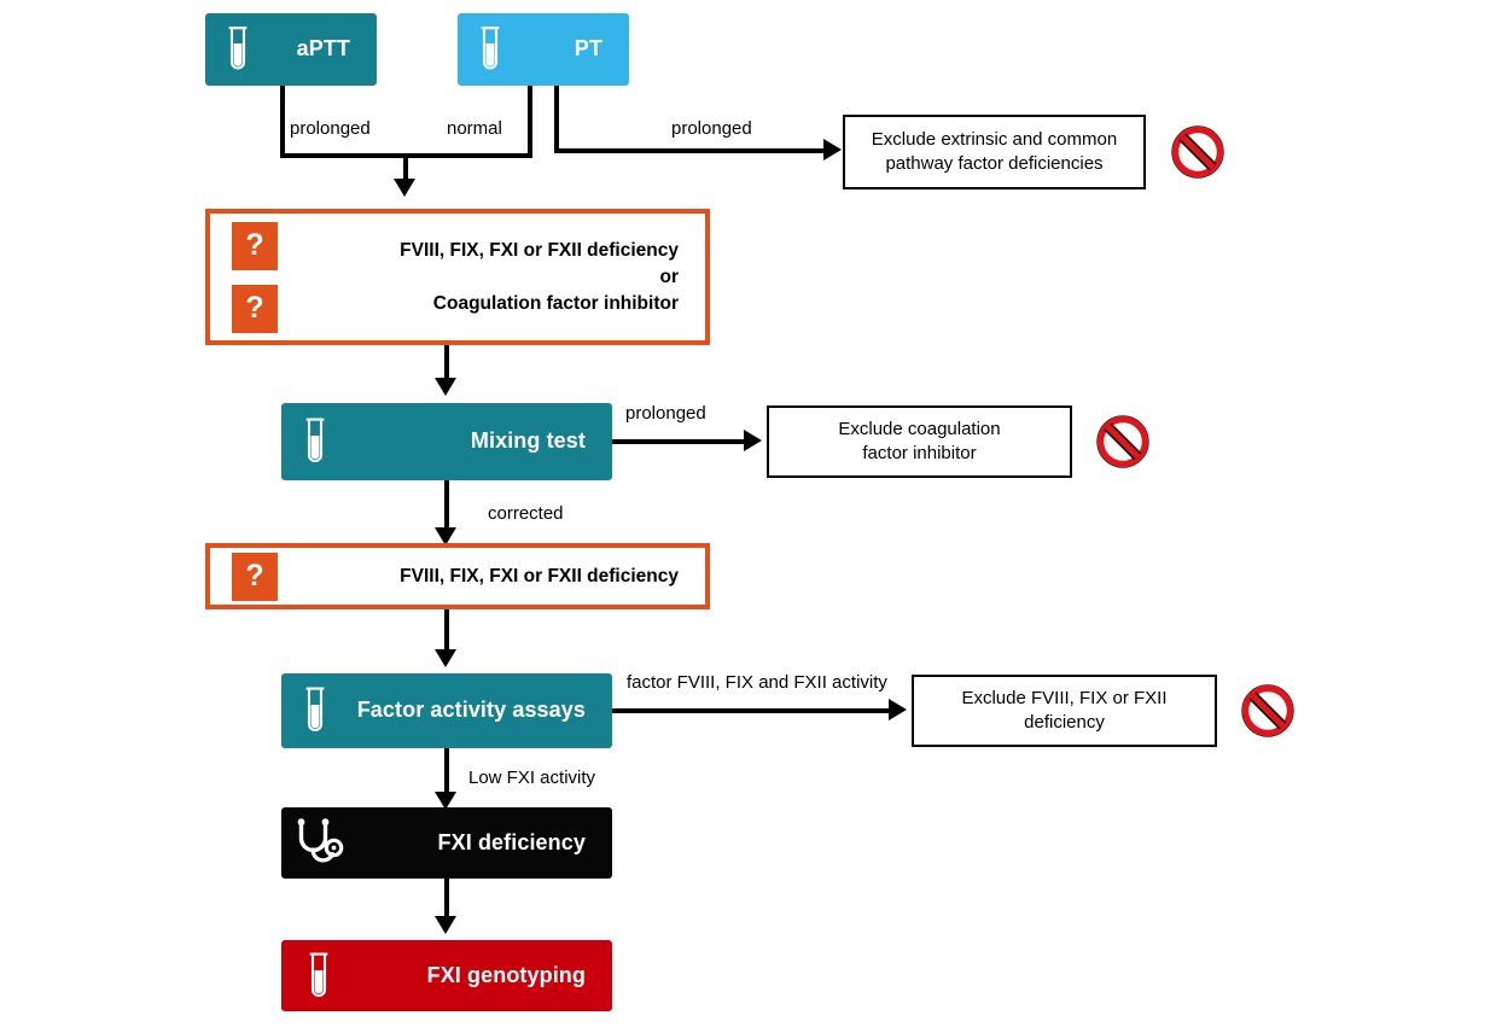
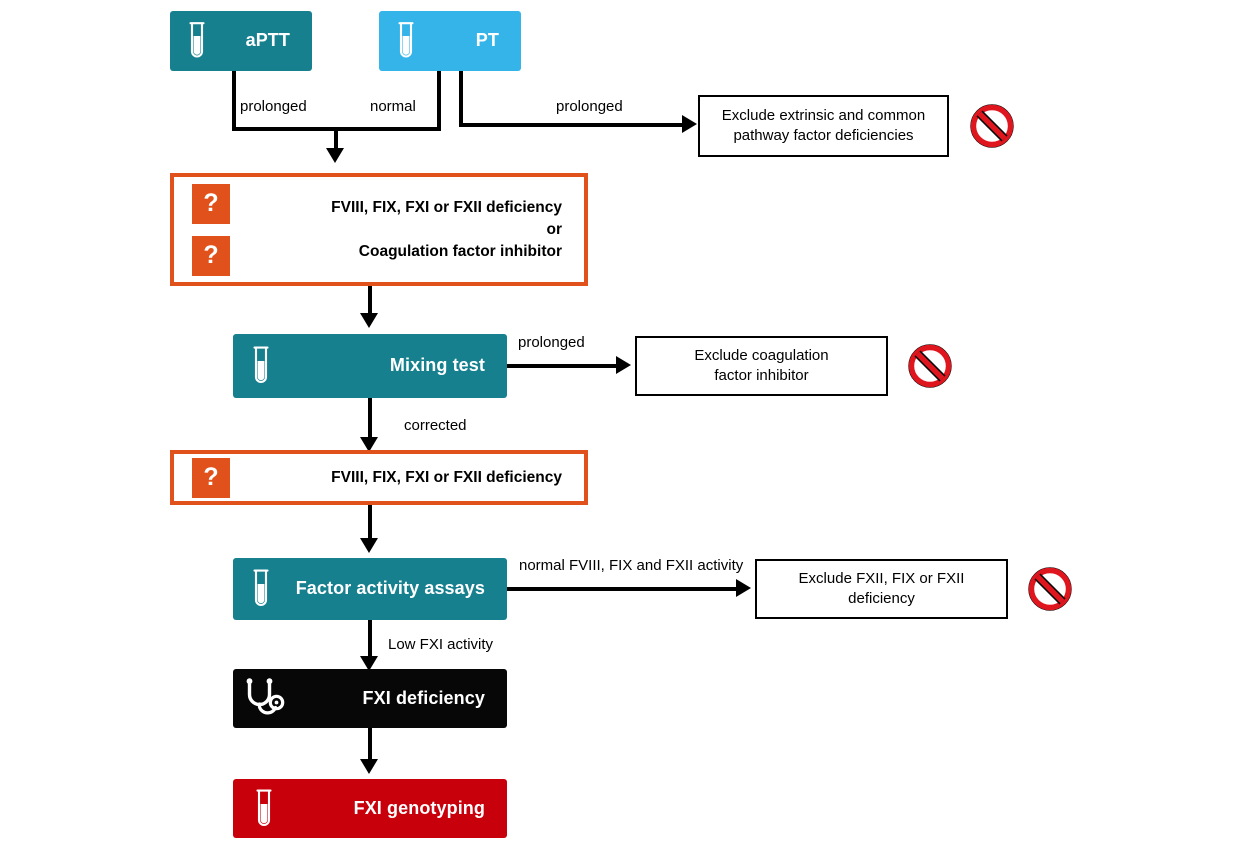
  aPTT
  PT
  prolonged
  normal
  prolonged
  Exclude extrinsic and common
  pathway factor deficiencies
  ?
  ?
  FVIII, FIX, FXI or FXII deficiency
  or
  Coagulation factor inhibitor
  Mixing test
  prolonged
  Exclude coagulation
  factor inhibitor
  corrected
  ?
  FVIII, FIX, FXI or FXII deficiency
  Factor activity assays
- factor FVIII, FIX and FXII activity
+ normal FVIII, FIX and FXII activity
- Exclude FVIII, FIX or FXII
+ Exclude FXII, FIX or FXII
  deficiency
  Low FXI activity
  FXI deficiency
  FXI genotyping
